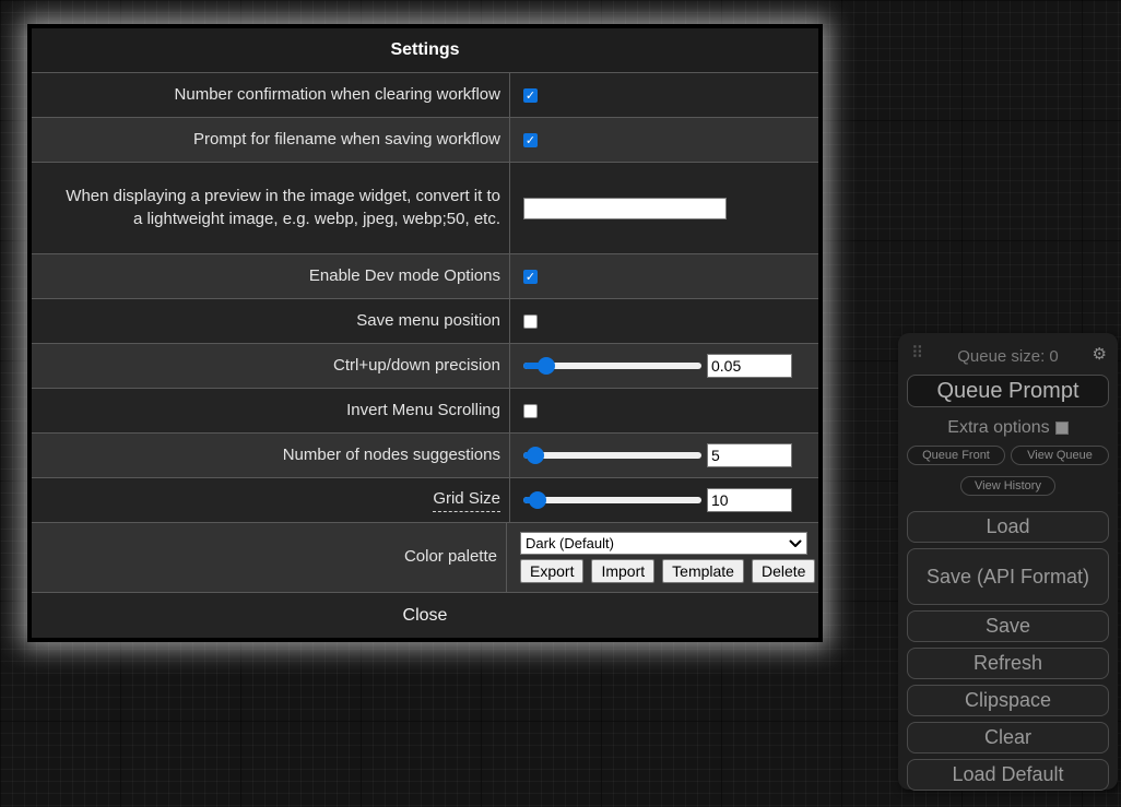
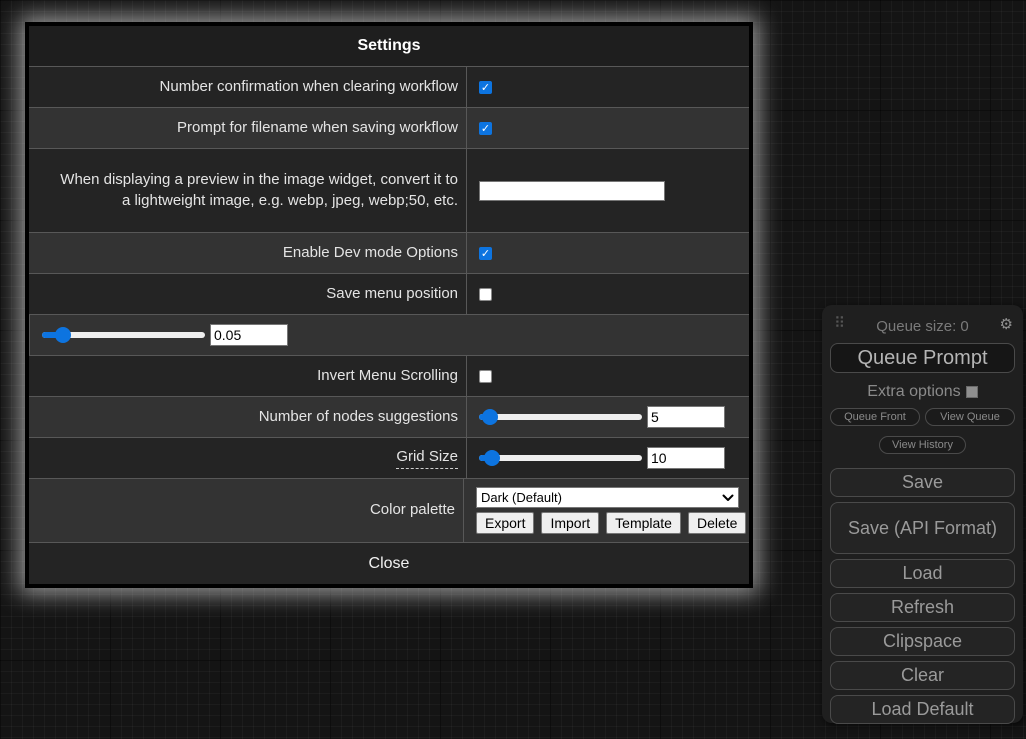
  Settings
  Number confirmation when clearing workflow
  Prompt for filename when saving workflow
  When displaying a preview in the image widget, convert it to a lightweight image, e.g. webp, jpeg, webp;50, etc.
  Enable Dev mode Options
  Save menu position
- Ctrl+up/down precision
  0.05
  Invert Menu Scrolling
  Number of nodes suggestions
  5
  Grid Size
  10
  Color palette
  Dark (Default)
  Export
  Import
  Template
  Delete
  Close
  ⠿
  Queue size: 0
  ⚙
  Queue Prompt
  Extra options
  Queue Front
  View Queue
  View History
- Load
+ Save
  Save (API Format)
- Save
+ Load
  Refresh
  Clipspace
  Clear
  Load Default
